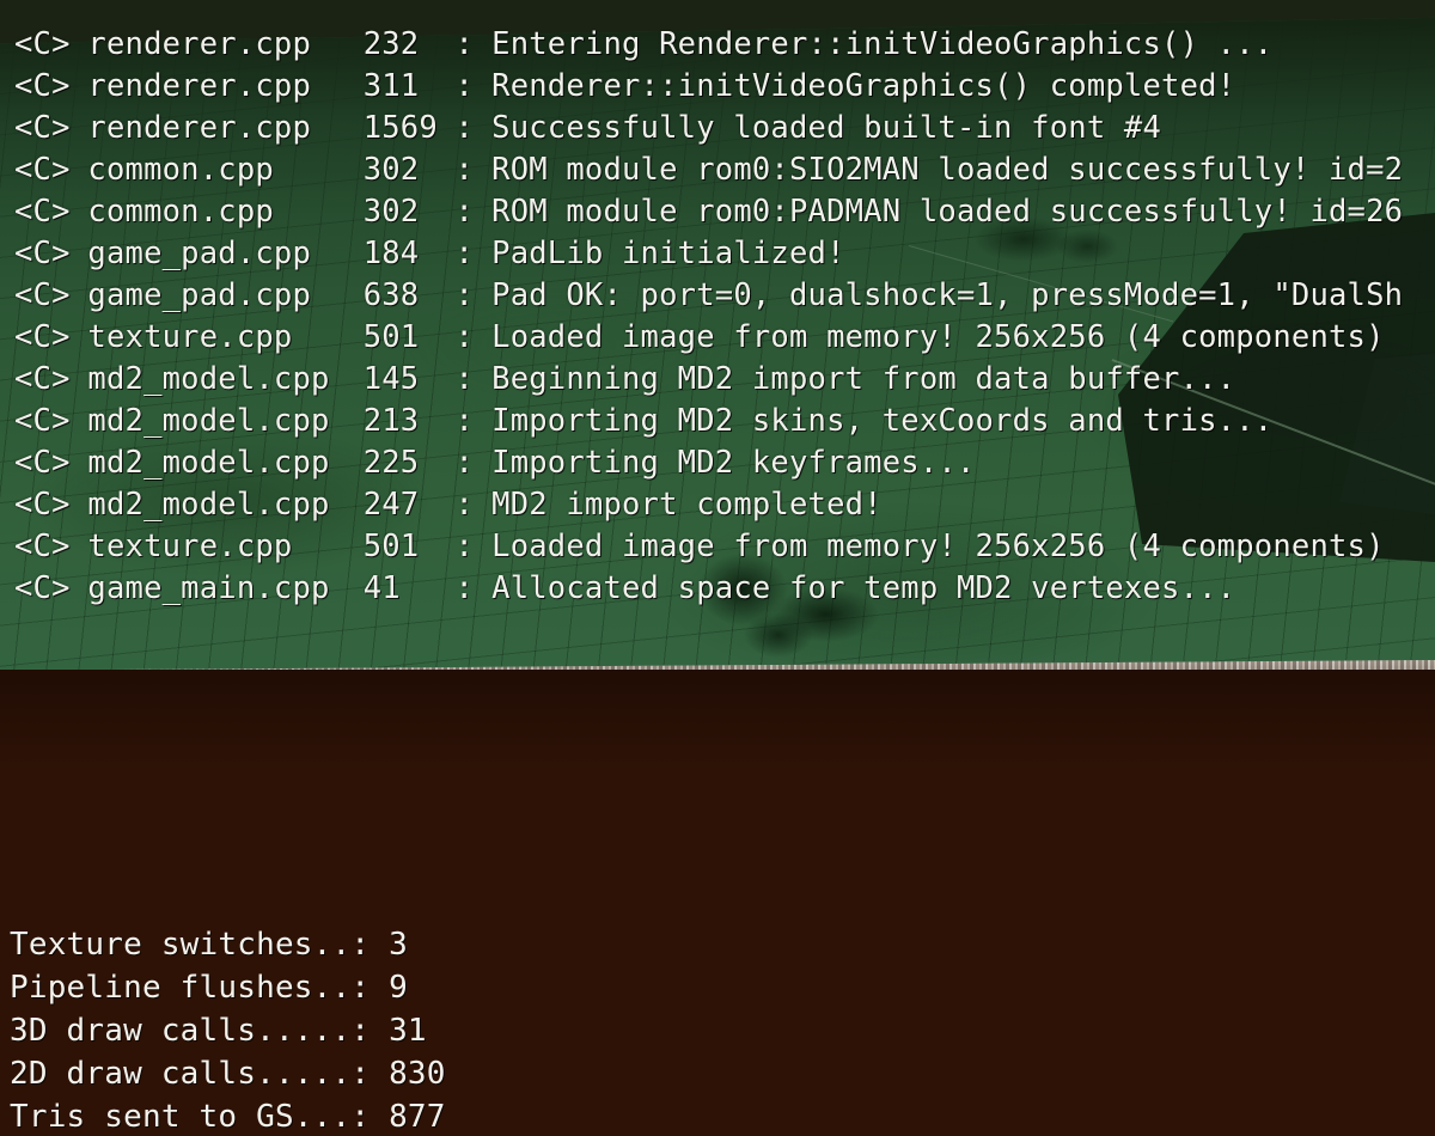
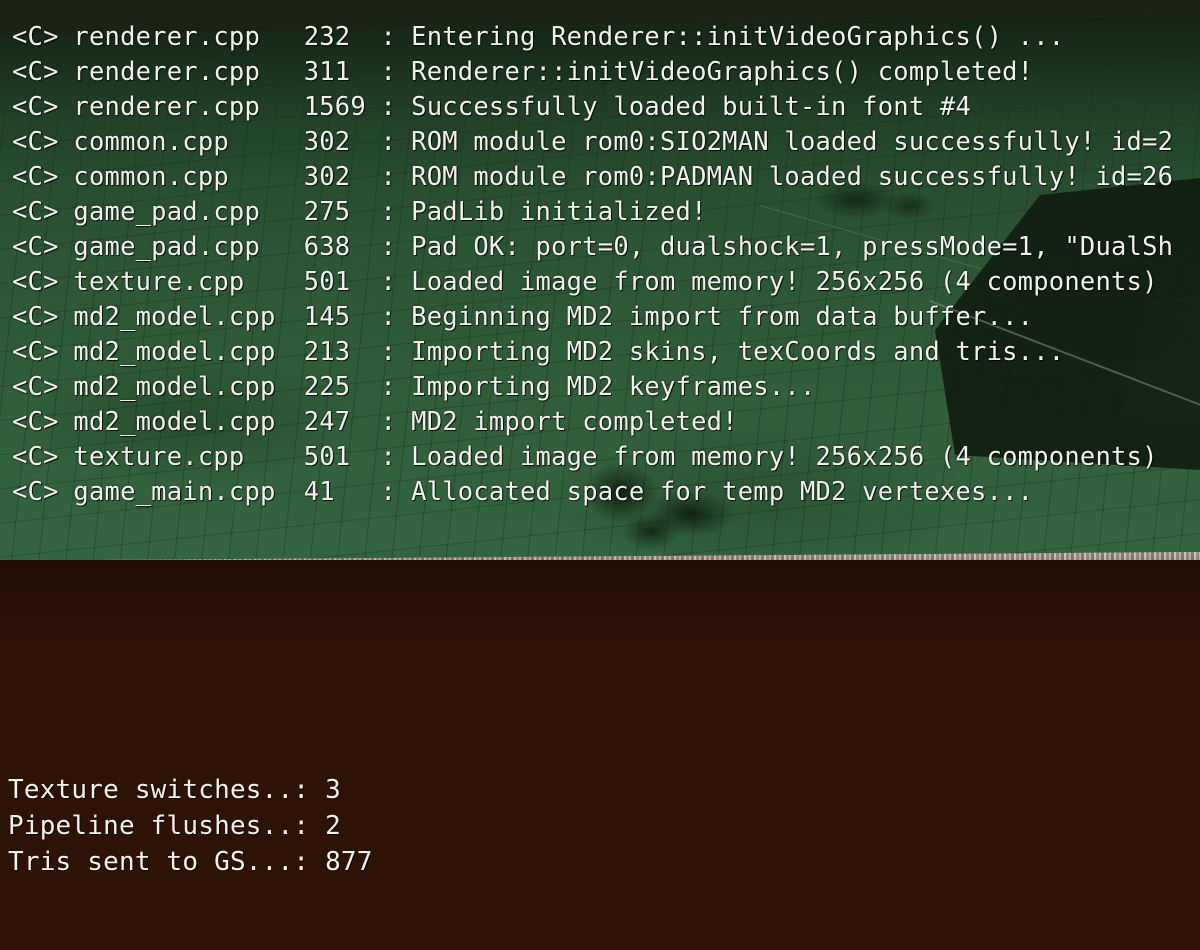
  <C> renderer.cpp 232 : Entering Renderer::initVideoGraphics() ...
  <C> renderer.cpp 311 : Renderer::initVideoGraphics() completed!
  <C> renderer.cpp 1569 : Successfully loaded built-in font #4
  <C> common.cpp 302 : ROM module rom0:SIO2MAN loaded successfully! id=2
  <C> common.cpp 302 : ROM module rom0:PADMAN loaded successfully! id=26
- <C> game_pad.cpp 184 : PadLib initialized!
+ <C> game_pad.cpp 275 : PadLib initialized!
  <C> game_pad.cpp 638 : Pad OK: port=0, dualshock=1, pressMode=1, "DualSh
  <C> texture.cpp 501 : Loaded image from memory! 256x256 (4 components)
  <C> md2_model.cpp 145 : Beginning MD2 import from data buffer...
  <C> md2_model.cpp 213 : Importing MD2 skins, texCoords and tris...
  <C> md2_model.cpp 225 : Importing MD2 keyframes...
  <C> md2_model.cpp 247 : MD2 import completed!
  <C> texture.cpp 501 : Loaded image from memory! 256x256 (4 components)
  <C> game_main.cpp 41 : Allocated space for temp MD2 vertexes...
  Texture switches..: 3
- Pipeline flushes..: 9
+ Pipeline flushes..: 2
- 3D draw calls.....: 31
- 2D draw calls.....: 830
  Tris sent to GS...: 877
